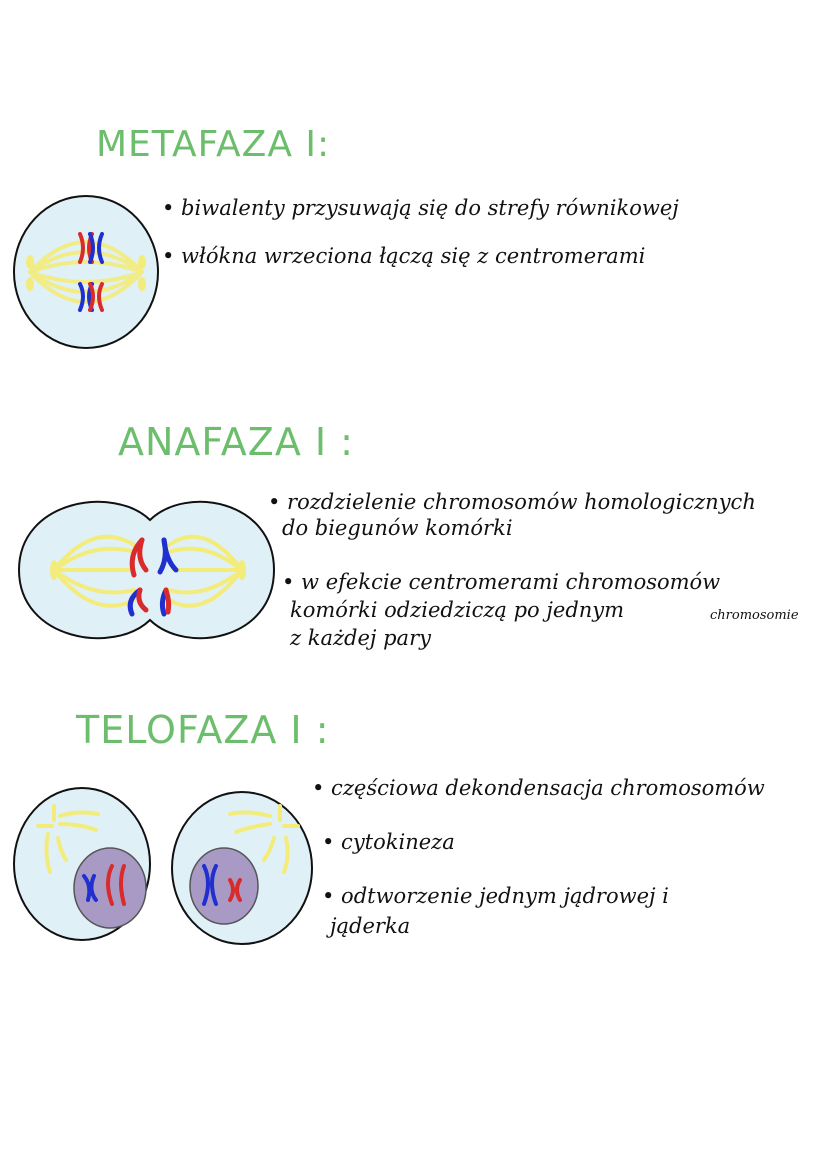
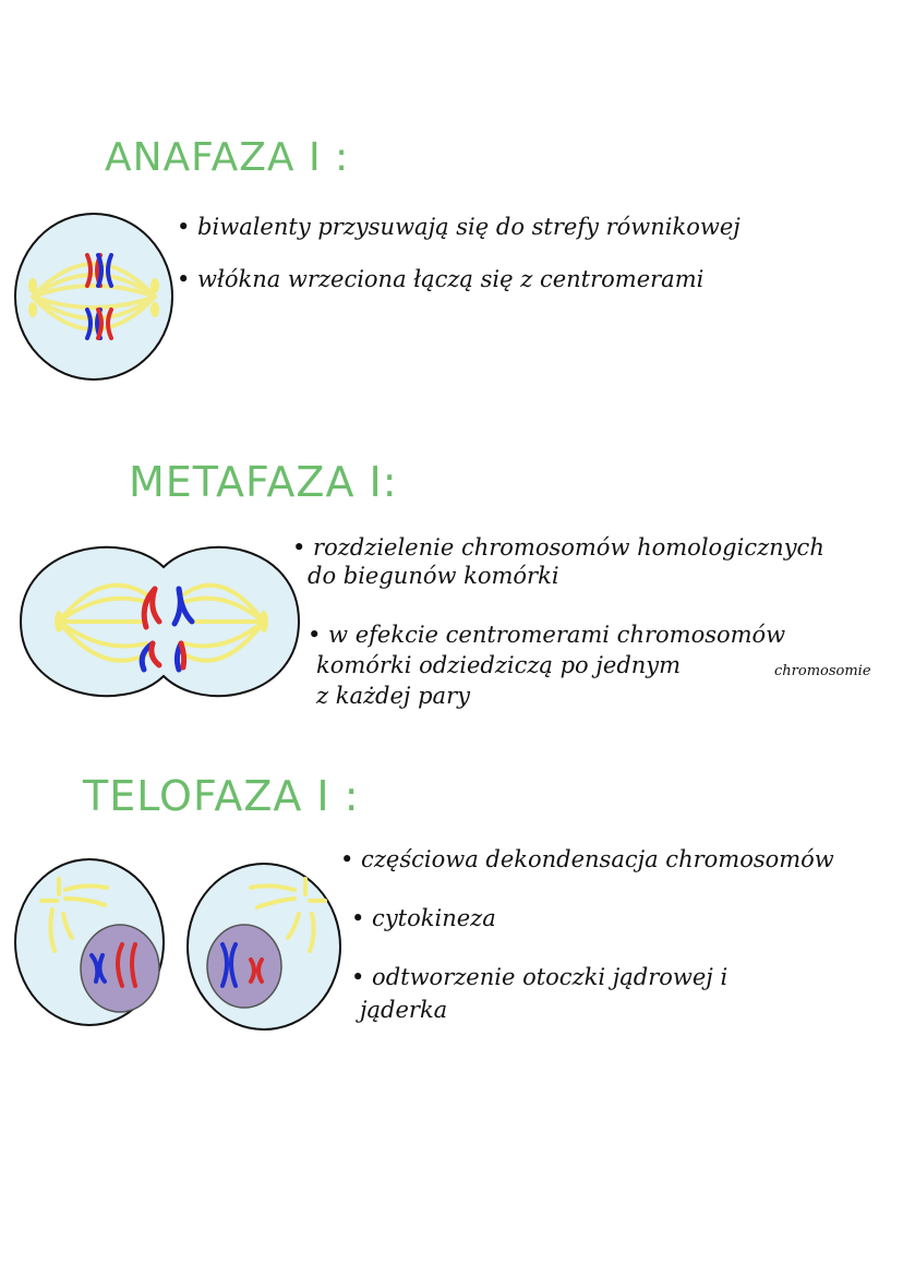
- METAFAZA I:
+ ANAFAZA I :
  • biwalenty przysuwają się do strefy równikowej
  • włókna wrzeciona łączą się z centromerami
- ANAFAZA I :
+ METAFAZA I:
  • rozdzielenie chromosomów homologicznych
  do biegunów komórki
  • w efekcie centromerami chromosomów
  komórki odziedziczą po jednym
  chromosomie
  z każdej pary
  TELOFAZA I :
  • częściowa dekondensacja chromosomów
  • cytokineza
- • odtworzenie jednym jądrowej i
+ • odtworzenie otoczki jądrowej i
  jąderka
